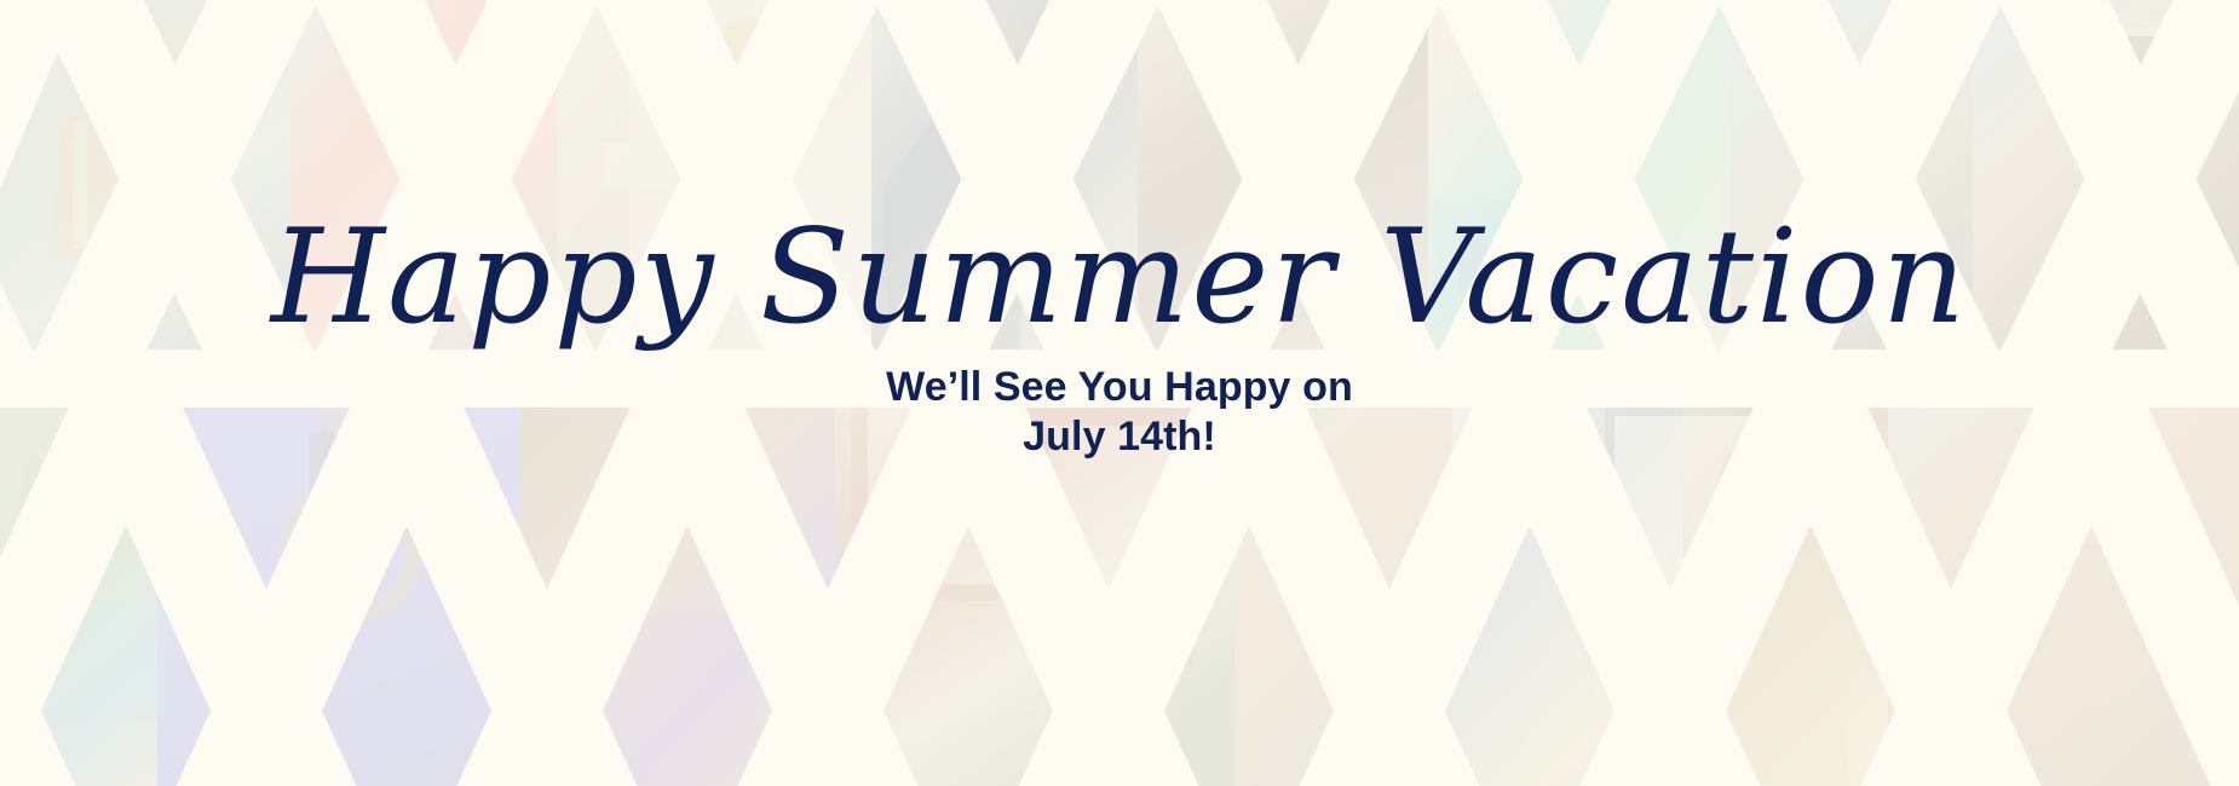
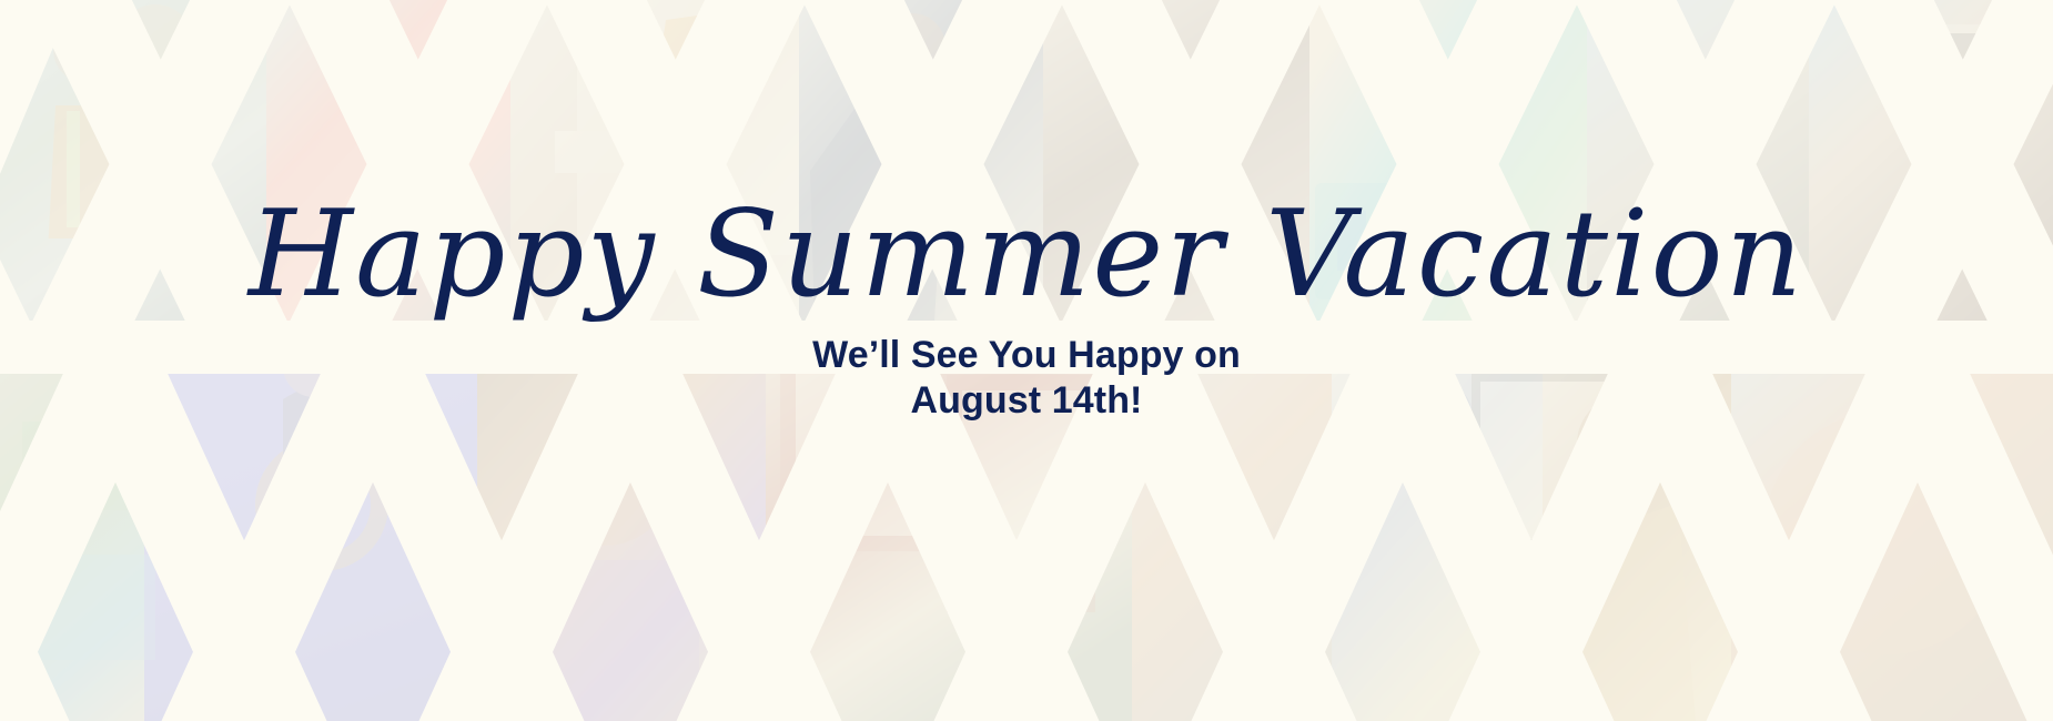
  Happy Summer Vacation
  We’ll See You Happy on
- July 14th!
+ August 14th!
